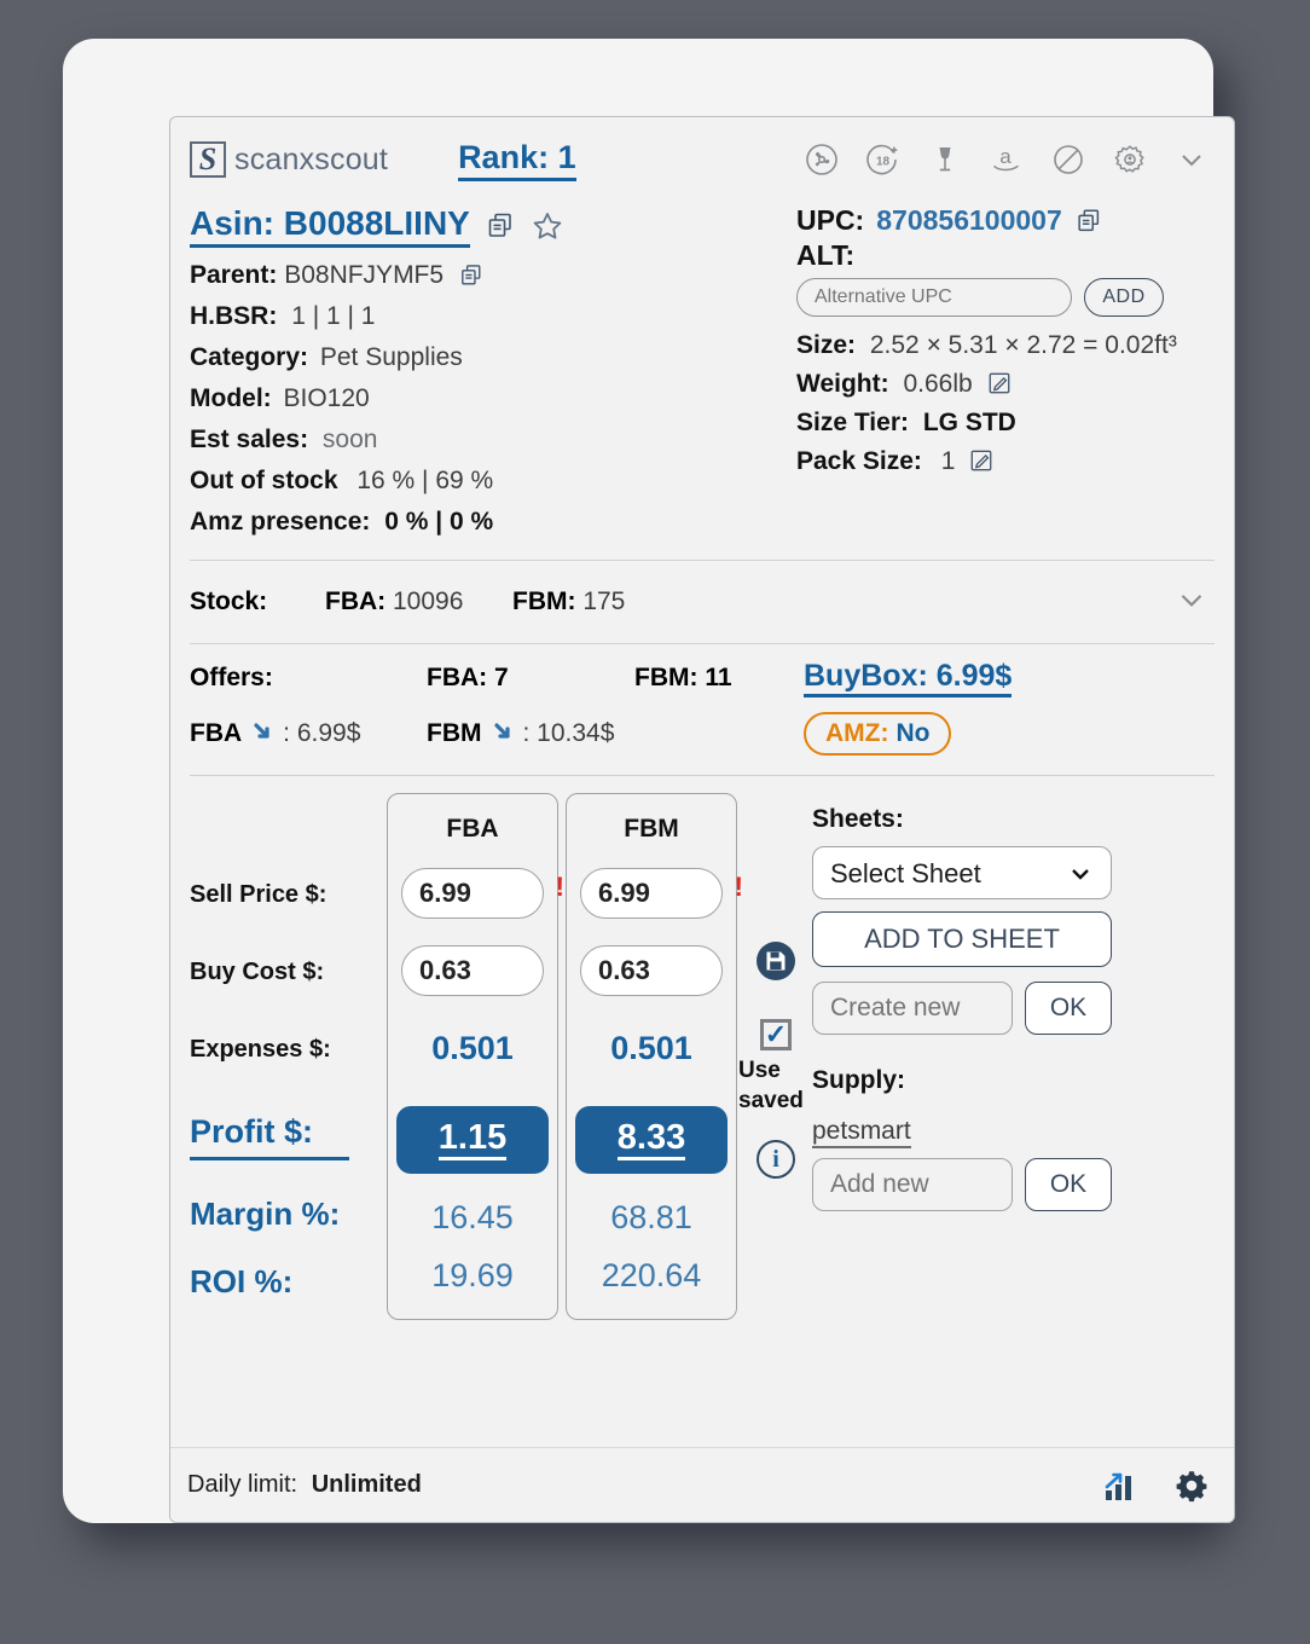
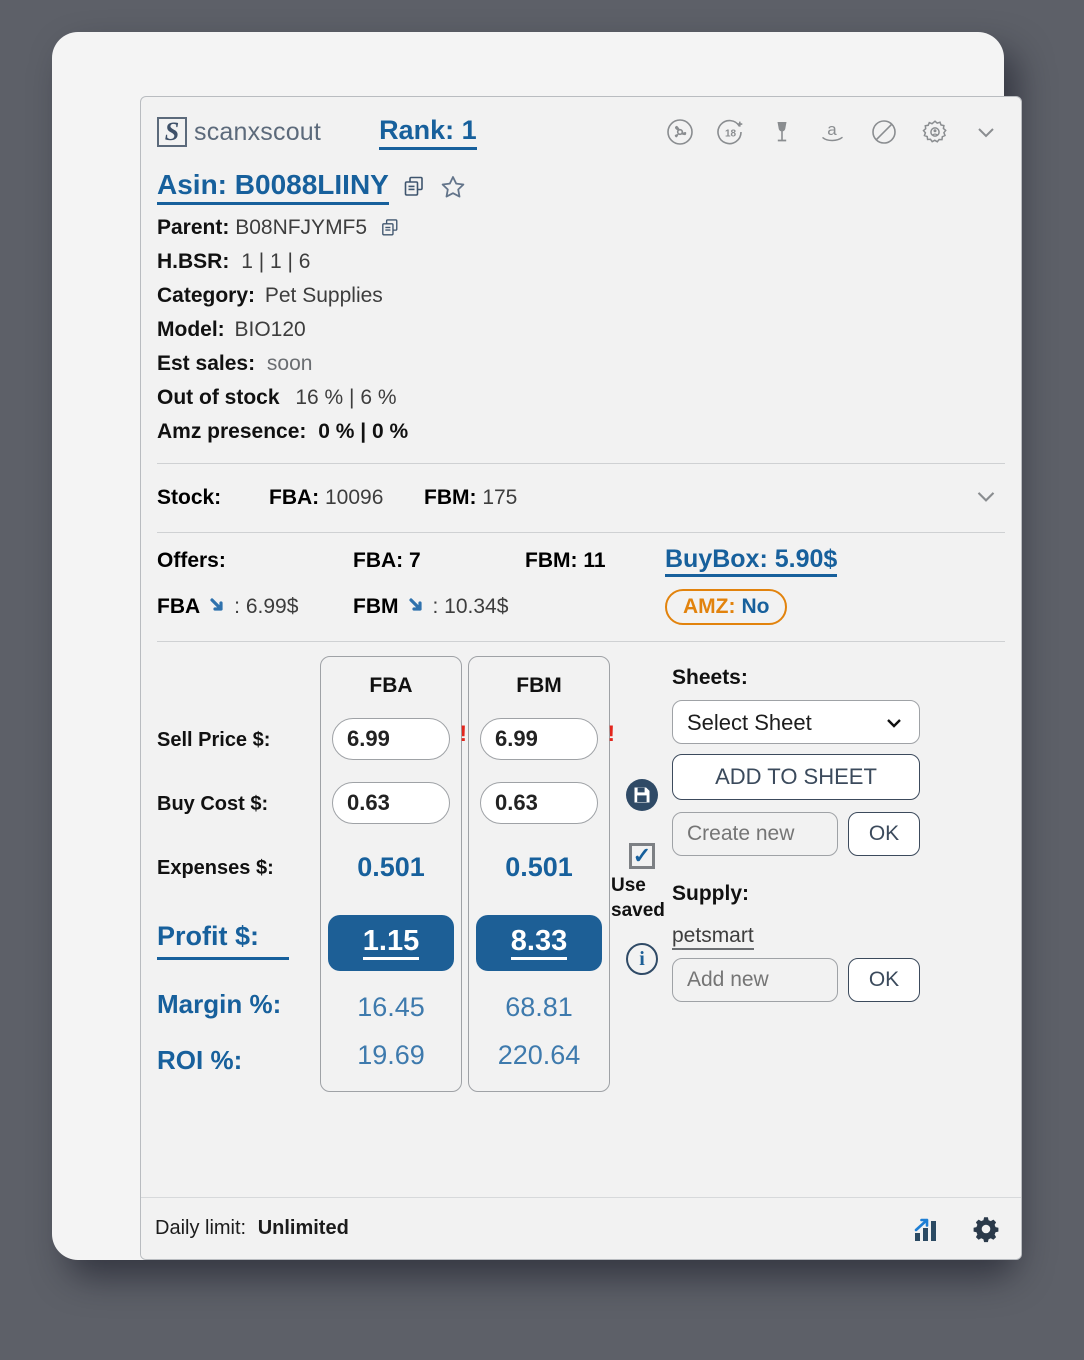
  S
  scanxscout
  Rank: 1
  18
  a
  Asin: B0088LIINY
  Parent: B08NFJYMF5
- H.BSR: 1 | 1 | 1
+ H.BSR: 1 | 1 | 6
  Category: Pet Supplies
  Model: BIO120
  Est sales: soon
- Out of stock 16 % | 69 %
+ Out of stock 16 % | 6 %
  Amz presence: 0 % | 0 %
- UPC:
- 870856100007
- ALT:
- Alternative UPC
- ADD
- Size: 2.52 × 5.31 × 2.72 = 0.02ft³
- Weight: 0.66lb
- Size Tier: LG STD
- Pack Size: 1
  Stock:
  FBA: 10096
  FBM: 175
  Offers:
  FBA: 7
  FBM: 11
- BuyBox: 6.99$
+ BuyBox: 5.90$
  FBA
  : 6.99$
  FBM
  : 10.34$
  AMZ: No
  Sell Price $:
  Buy Cost $:
  Expenses $:
  Profit $:
  Margin %:
  ROI %:
  FBA
  6.99
  !
  0.63
  0.501
  1.15
  16.45
  19.69
  FBM
  6.99
  !
  0.63
  0.501
  8.33
  68.81
  220.64
  ✓
  Use saved
  i
  Sheets:
  Select Sheet
  ADD TO SHEET
  Create new
  OK
  Supply:
  petsmart
  Add new
  OK
  Daily limit: Unlimited
